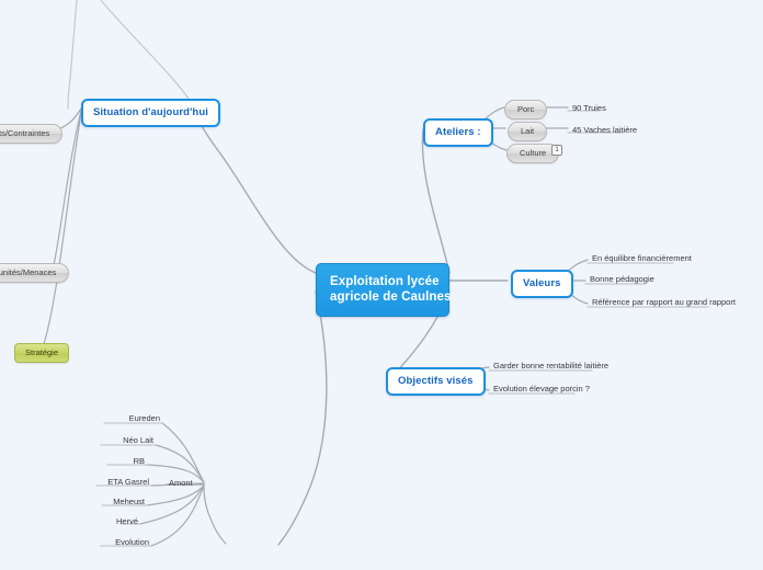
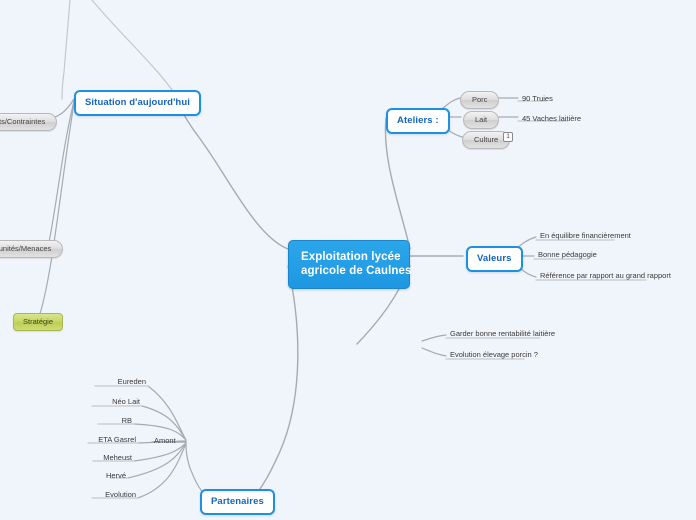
  Exploitation lycée
  agricole de Caulnes
  Situation d'aujourd'hui
  ts/Contraintes
  unités/Menaces
  Stratégie
  Ateliers :
  Porc
  90 Truies
  Lait
  45 Vaches laitière
  Culture
  Valeurs
  En équilibre financièrement
  Bonne pédagogie
  Référence par rapport au grand rapport
- Objectifs visés
  Garder bonne rentabilité laitière
  Evolution élevage porcin ?
+ Partenaires
  Amont
  Eureden
  Néo Lait
  RB
  ETA Gasrel
  Meheust
  Hervé
  Evolution
